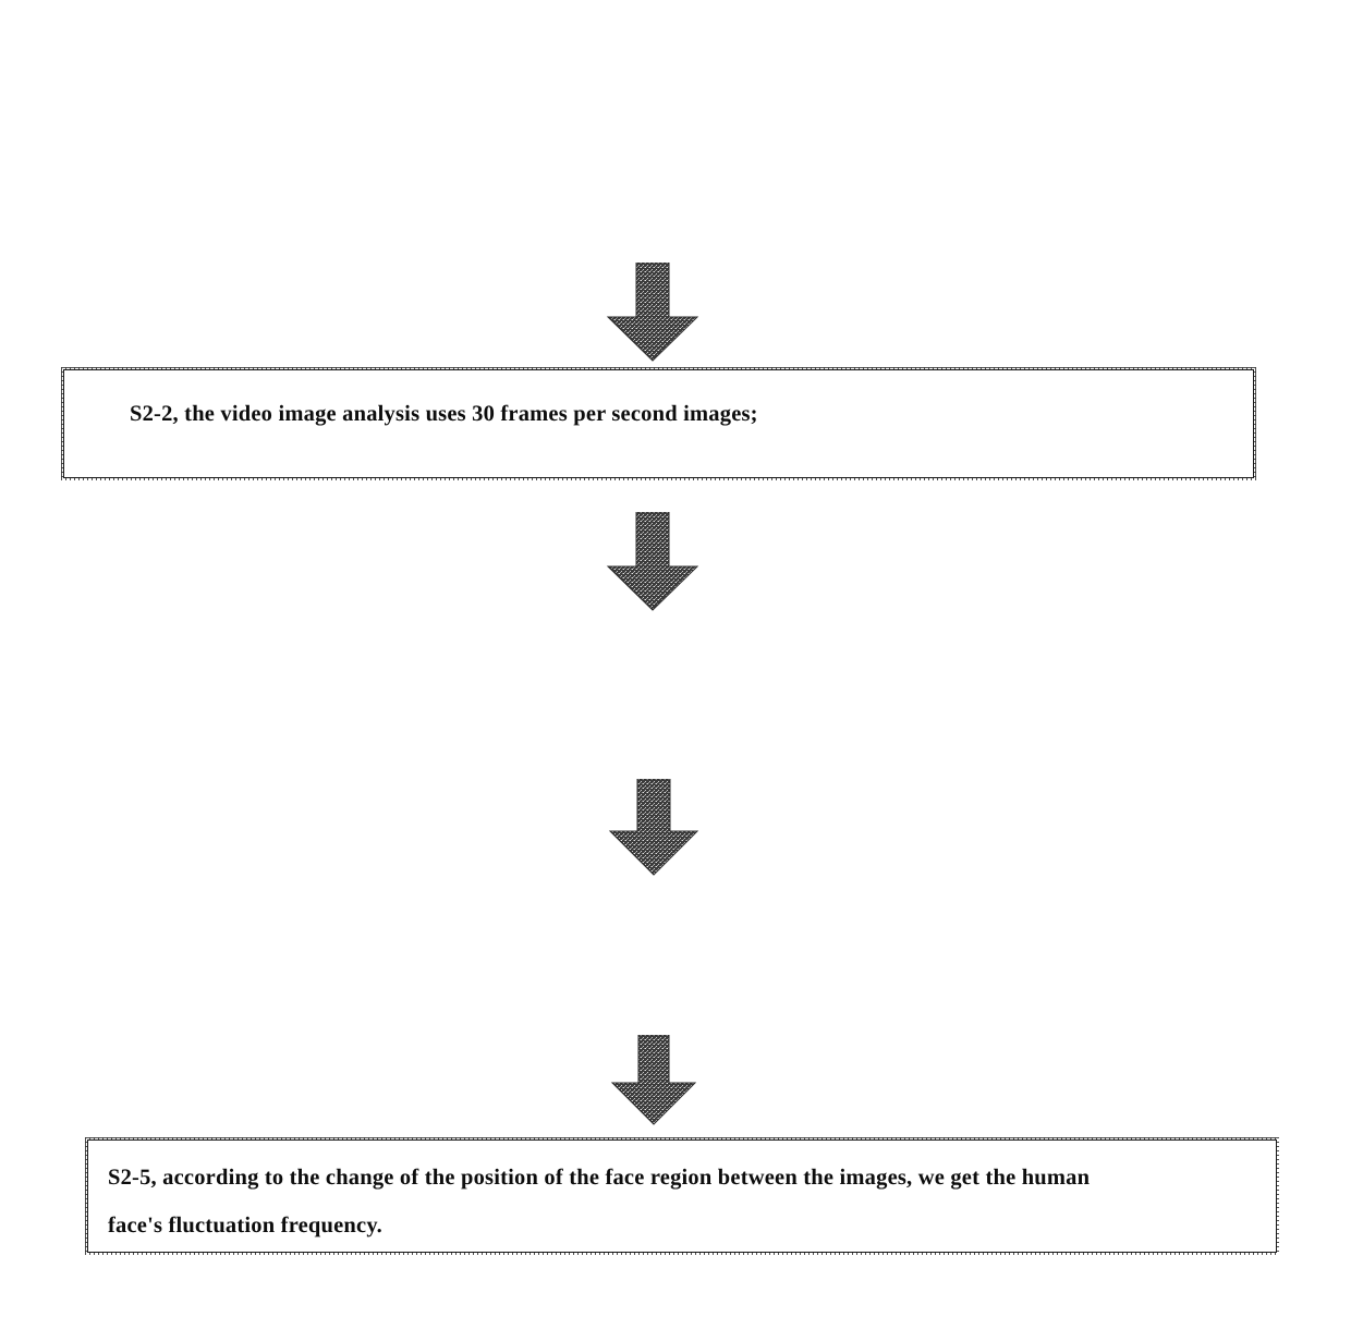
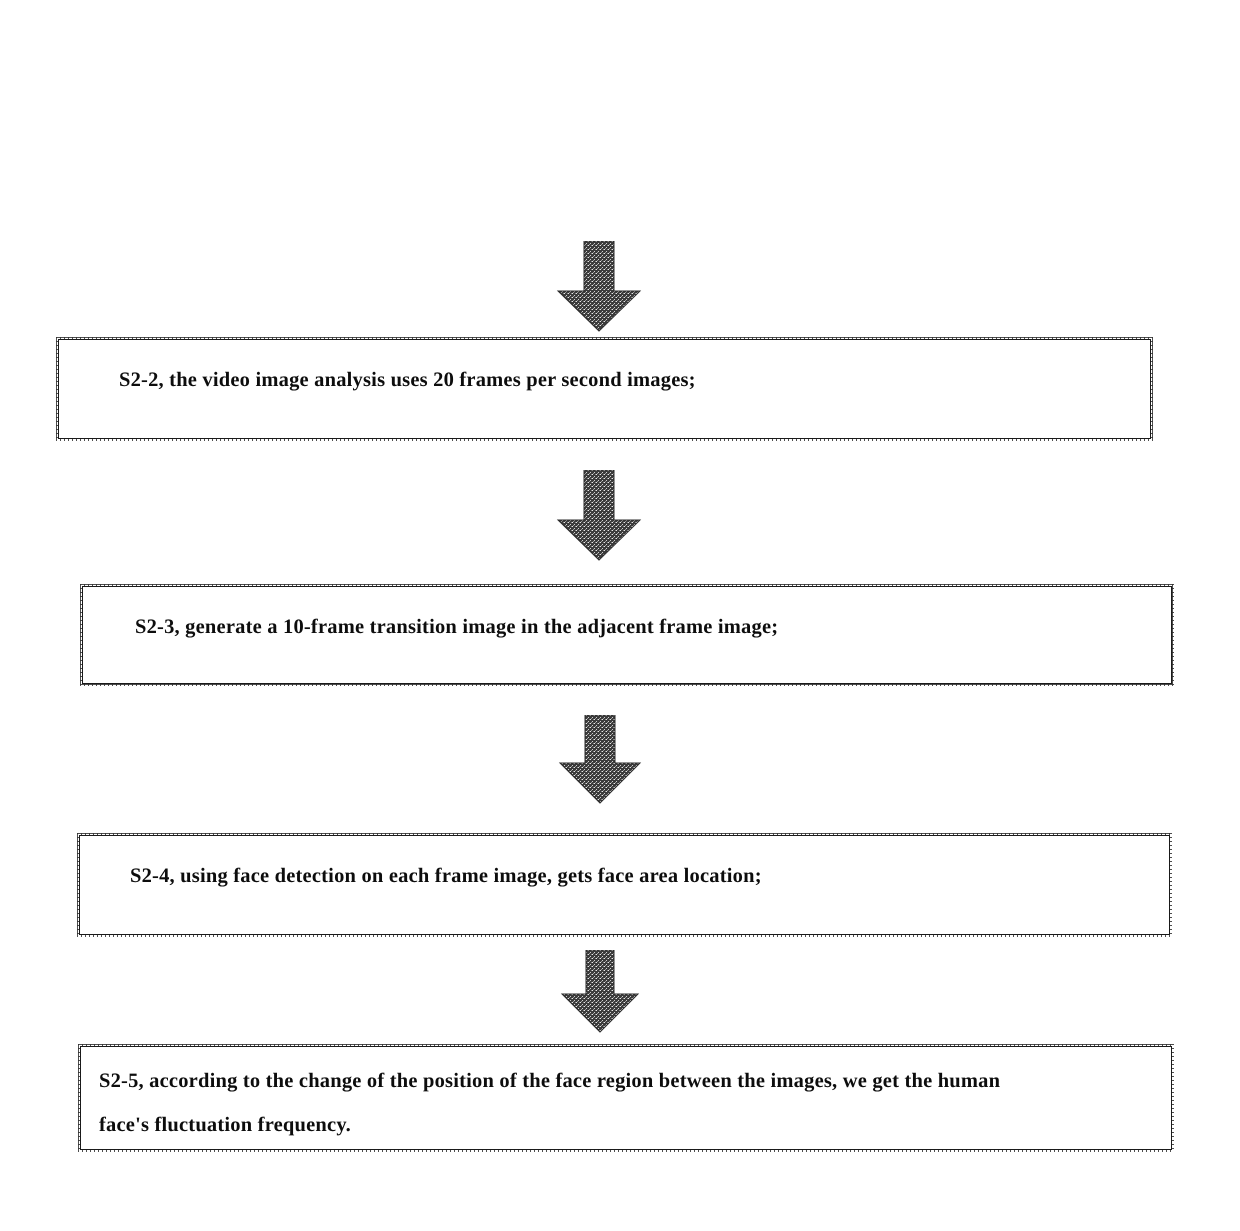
- S2-2, the video image analysis uses 30 frames per second images;
+ S2-2, the video image analysis uses 20 frames per second images;
+ S2-3, generate a 10-frame transition image in the adjacent frame image;
+ S2-4, using face detection on each frame image, gets face area location;
  S2-5, according to the change of the position of the face region between the images, we get the human
  face's fluctuation frequency.
